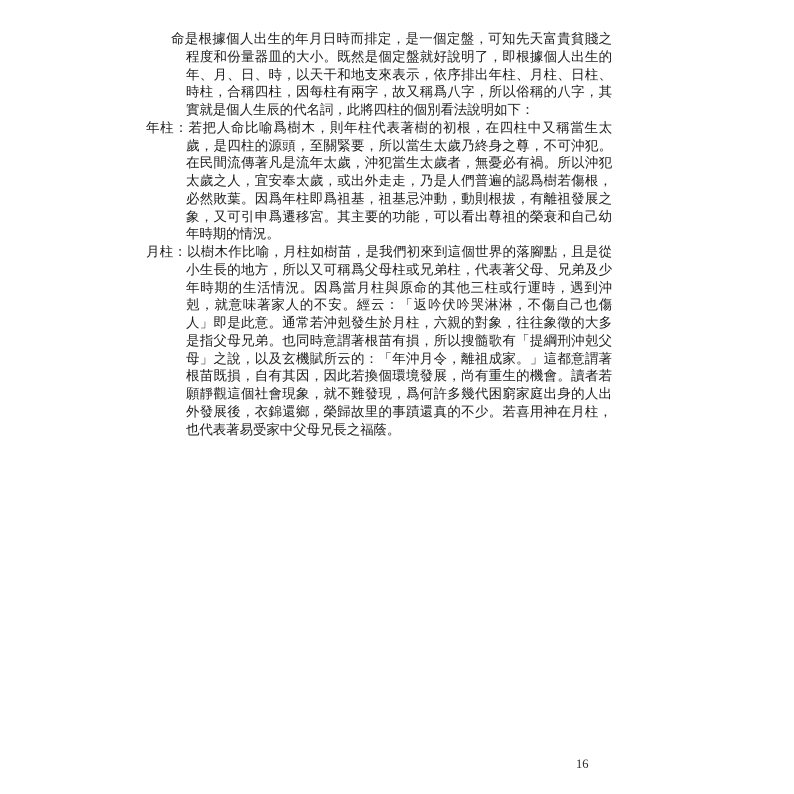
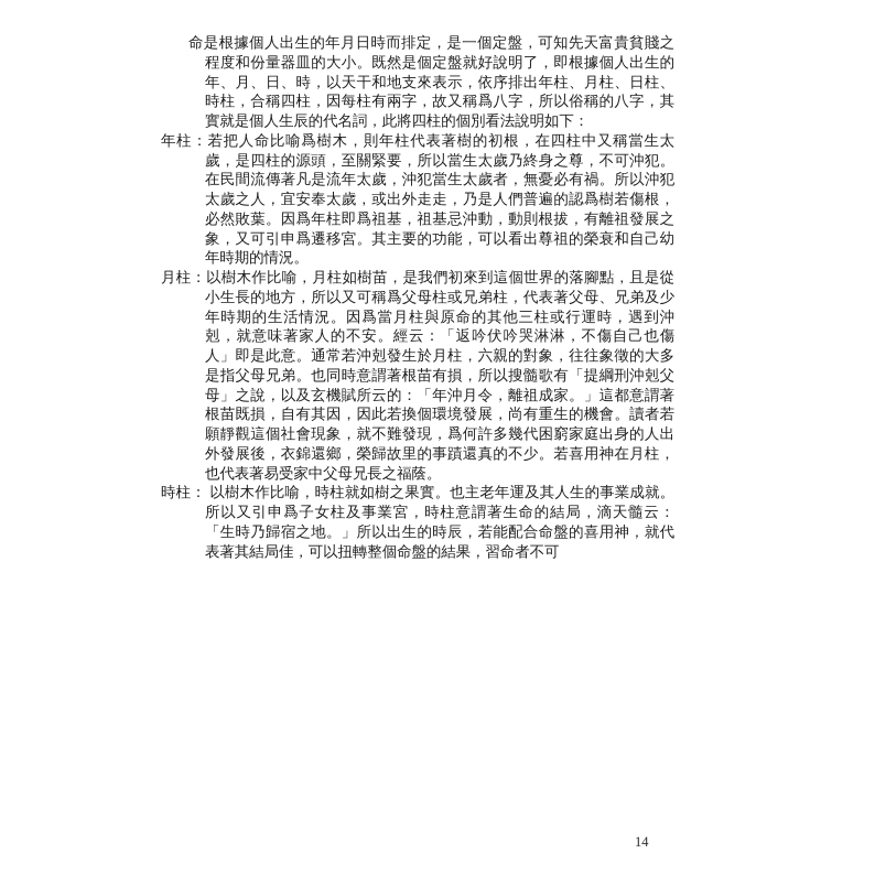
  命是根據個人出生的年月日時而排定，是一個定盤，可知先天富貴貧賤之程度和份量器皿的大小。既然是個定盤就好說明了，即根據個人出生的年、月、日、時，以天干和地支來表示，依序排出年柱、月柱、日柱、時柱，合稱四柱，因每柱有兩字，故又稱爲八字，所以俗稱的八字，其實就是個人生辰的代名詞，此將四柱的個別看法說明如下：
  年柱：若把人命比喻爲樹木，則年柱代表著樹的初根，在四柱中又稱當生太歲，是四柱的源頭，至關緊要，所以當生太歲乃終身之尊，不可沖犯。在民間流傳著凡是流年太歲，沖犯當生太歲者，無憂必有禍。所以沖犯太歲之人，宜安奉太歲，或出外走走，乃是人們普遍的認爲樹若傷根，必然敗葉。因爲年柱即爲祖基，祖基忌沖動，動則根拔，有離祖發展之象，又可引申爲遷移宮。其主要的功能，可以看出尊祖的榮衰和自己幼年時期的情況。
  月柱：以樹木作比喻，月柱如樹苗，是我們初來到這個世界的落腳點，且是從小生長的地方，所以又可稱爲父母柱或兄弟柱，代表著父母、兄弟及少年時期的生活情況。因爲當月柱與原命的其他三柱或行運時，遇到沖剋，就意味著家人的不安。經云：「返吟伏吟哭淋淋，不傷自己也傷人」即是此意。通常若沖剋發生於月柱，六親的對象，往往象徵的大多是指父母兄弟。也同時意謂著根苗有損，所以搜髓歌有「提綱刑沖剋父母」之說，以及玄機賦所云的：「年沖月令，離祖成家。」這都意謂著根苗既損，自有其因，因此若換個環境發展，尚有重生的機會。讀者若願靜觀這個社會現象，就不難發現，爲何許多幾代困窮家庭出身的人出外發展後，衣錦還鄉，榮歸故里的事蹟還真的不少。若喜用神在月柱，也代表著易受家中父母兄長之福蔭。
+ 時柱： 以樹木作比喻，時柱就如樹之果實。也主老年運及其人生的事業成就。所以又引申爲子女柱及事業宮，時柱意謂著生命的結局，滴天髓云：「生時乃歸宿之地。」所以出生的時辰，若能配合命盤的喜用神，就代表著其結局佳，可以扭轉整個命盤的結果，習命者不可
- 16
+ 14
